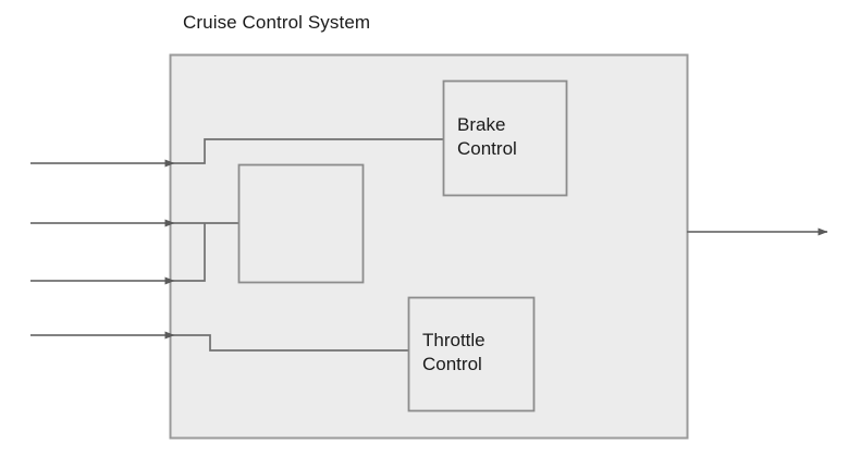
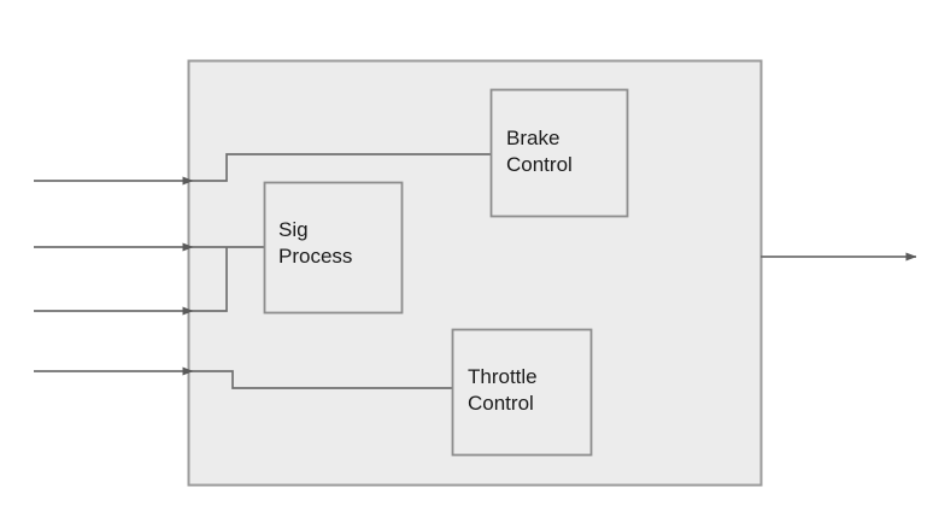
- Cruise Control System
  Brake
  Control
+ Sig
+ Process
  Throttle
  Control
